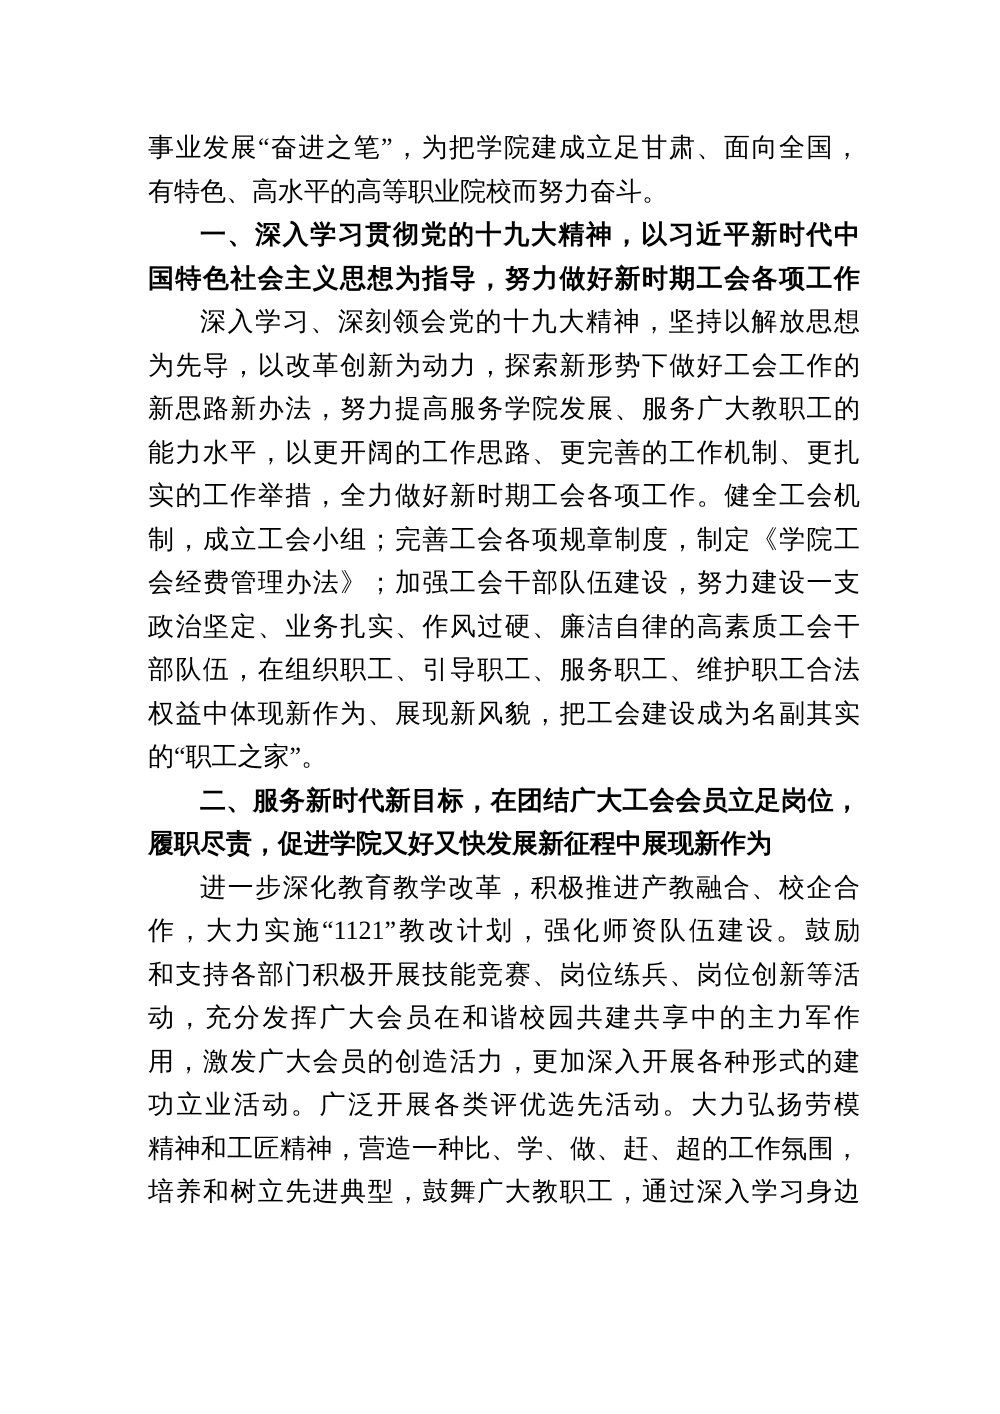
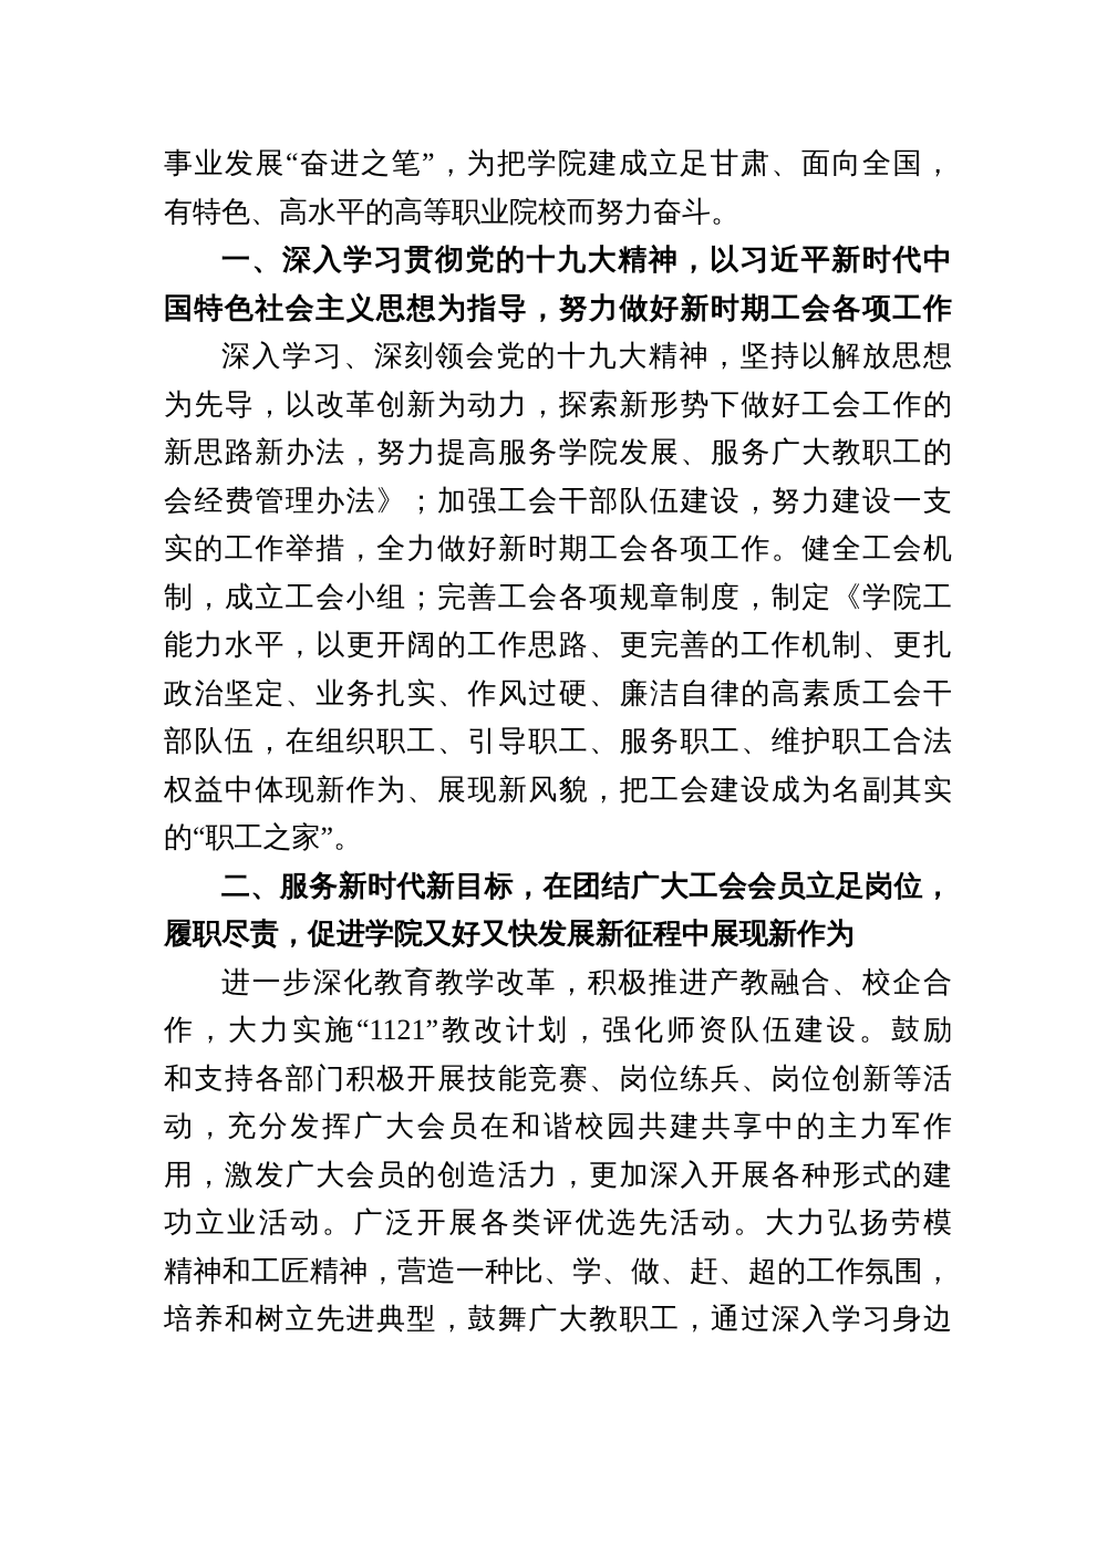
  事业发展“奋进之笔”，为把学院建成立足甘肃、面向全国，
  有特色、高水平的高等职业院校而努力奋斗。
  一、深入学习贯彻党的十九大精神，以习近平新时代中
  国特色社会主义思想为指导，努力做好新时期工会各项工作
  深入学习、深刻领会党的十九大精神，坚持以解放思想
  为先导，以改革创新为动力，探索新形势下做好工会工作的
  新思路新办法，努力提高服务学院发展、服务广大教职工的
- 能力水平，以更开阔的工作思路、更完善的工作机制、更扎
+ 会经费管理办法》；加强工会干部队伍建设，努力建设一支
  实的工作举措，全力做好新时期工会各项工作。健全工会机
  制，成立工会小组；完善工会各项规章制度，制定《学院工
- 会经费管理办法》；加强工会干部队伍建设，努力建设一支
+ 能力水平，以更开阔的工作思路、更完善的工作机制、更扎
  政治坚定、业务扎实、作风过硬、廉洁自律的高素质工会干
  部队伍，在组织职工、引导职工、服务职工、维护职工合法
  权益中体现新作为、展现新风貌，把工会建设成为名副其实
  的“职工之家”。
  二、服务新时代新目标，在团结广大工会会员立足岗位，
  履职尽责，促进学院又好又快发展新征程中展现新作为
  进一步深化教育教学改革，积极推进产教融合、校企合
  作，大力实施“1121”教改计划，强化师资队伍建设。鼓励
  和支持各部门积极开展技能竞赛、岗位练兵、岗位创新等活
  动，充分发挥广大会员在和谐校园共建共享中的主力军作
  用，激发广大会员的创造活力，更加深入开展各种形式的建
  功立业活动。广泛开展各类评优选先活动。大力弘扬劳模
  精神和工匠精神，营造一种比、学、做、赶、超的工作氛围，
  培养和树立先进典型，鼓舞广大教职工，通过深入学习身边
